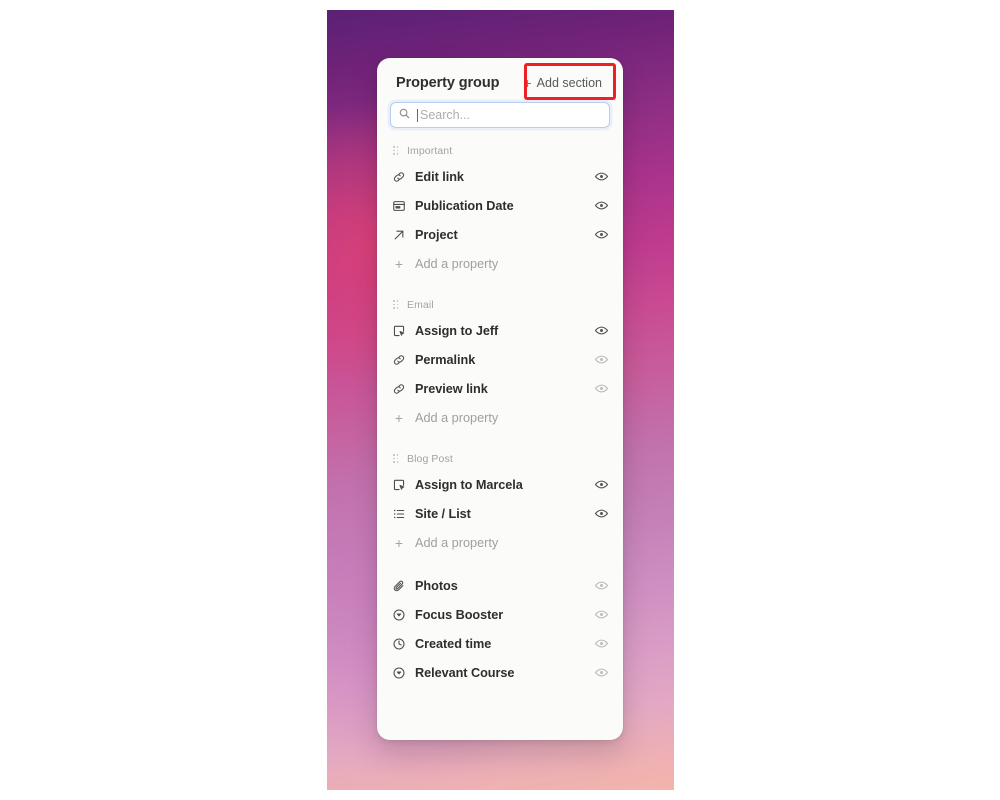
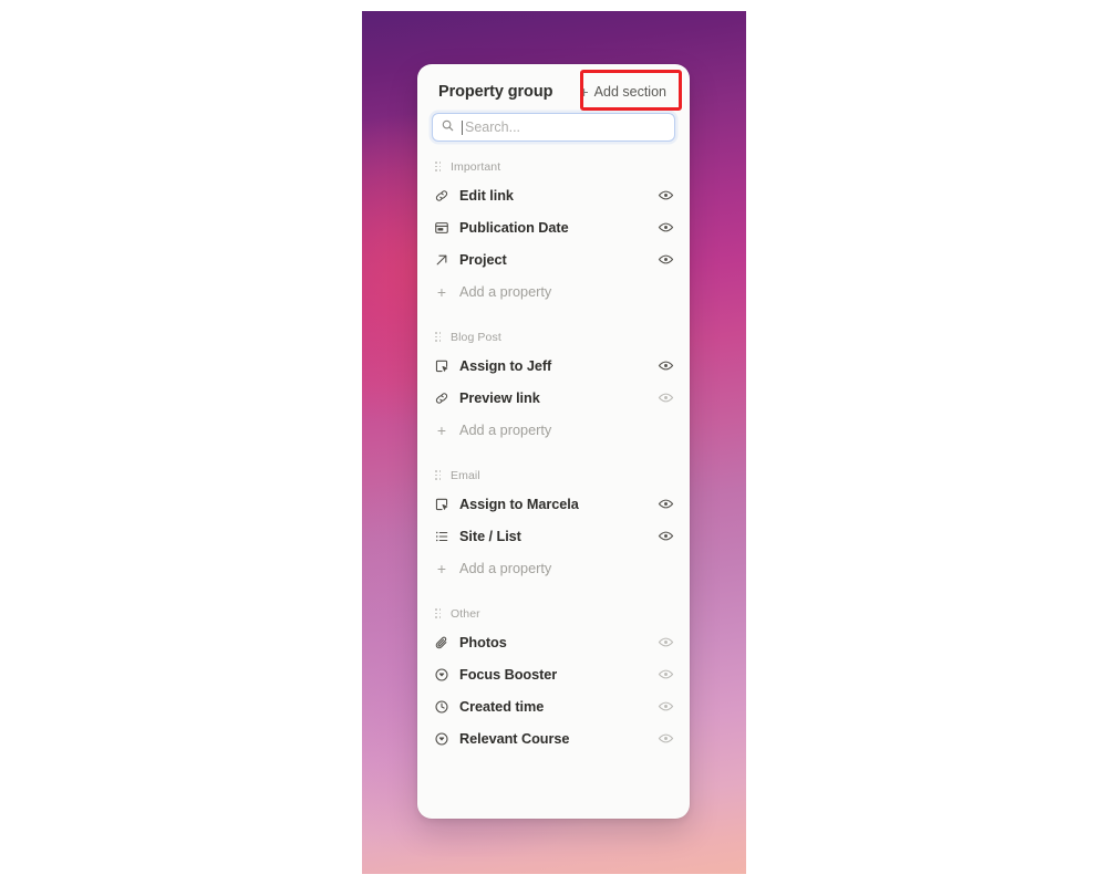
  Property group
  +
  Add section
  Search...
  Important
  Edit link
  Publication Date
  Project
  +
  Add a property
- Email
+ Blog Post
  Assign to Jeff
- Permalink
  Preview link
  +
  Add a property
- Blog Post
+ Email
  Assign to Marcela
  Site / List
  +
  Add a property
+ Other
  Photos
  Focus Booster
  Created time
  Relevant Course
